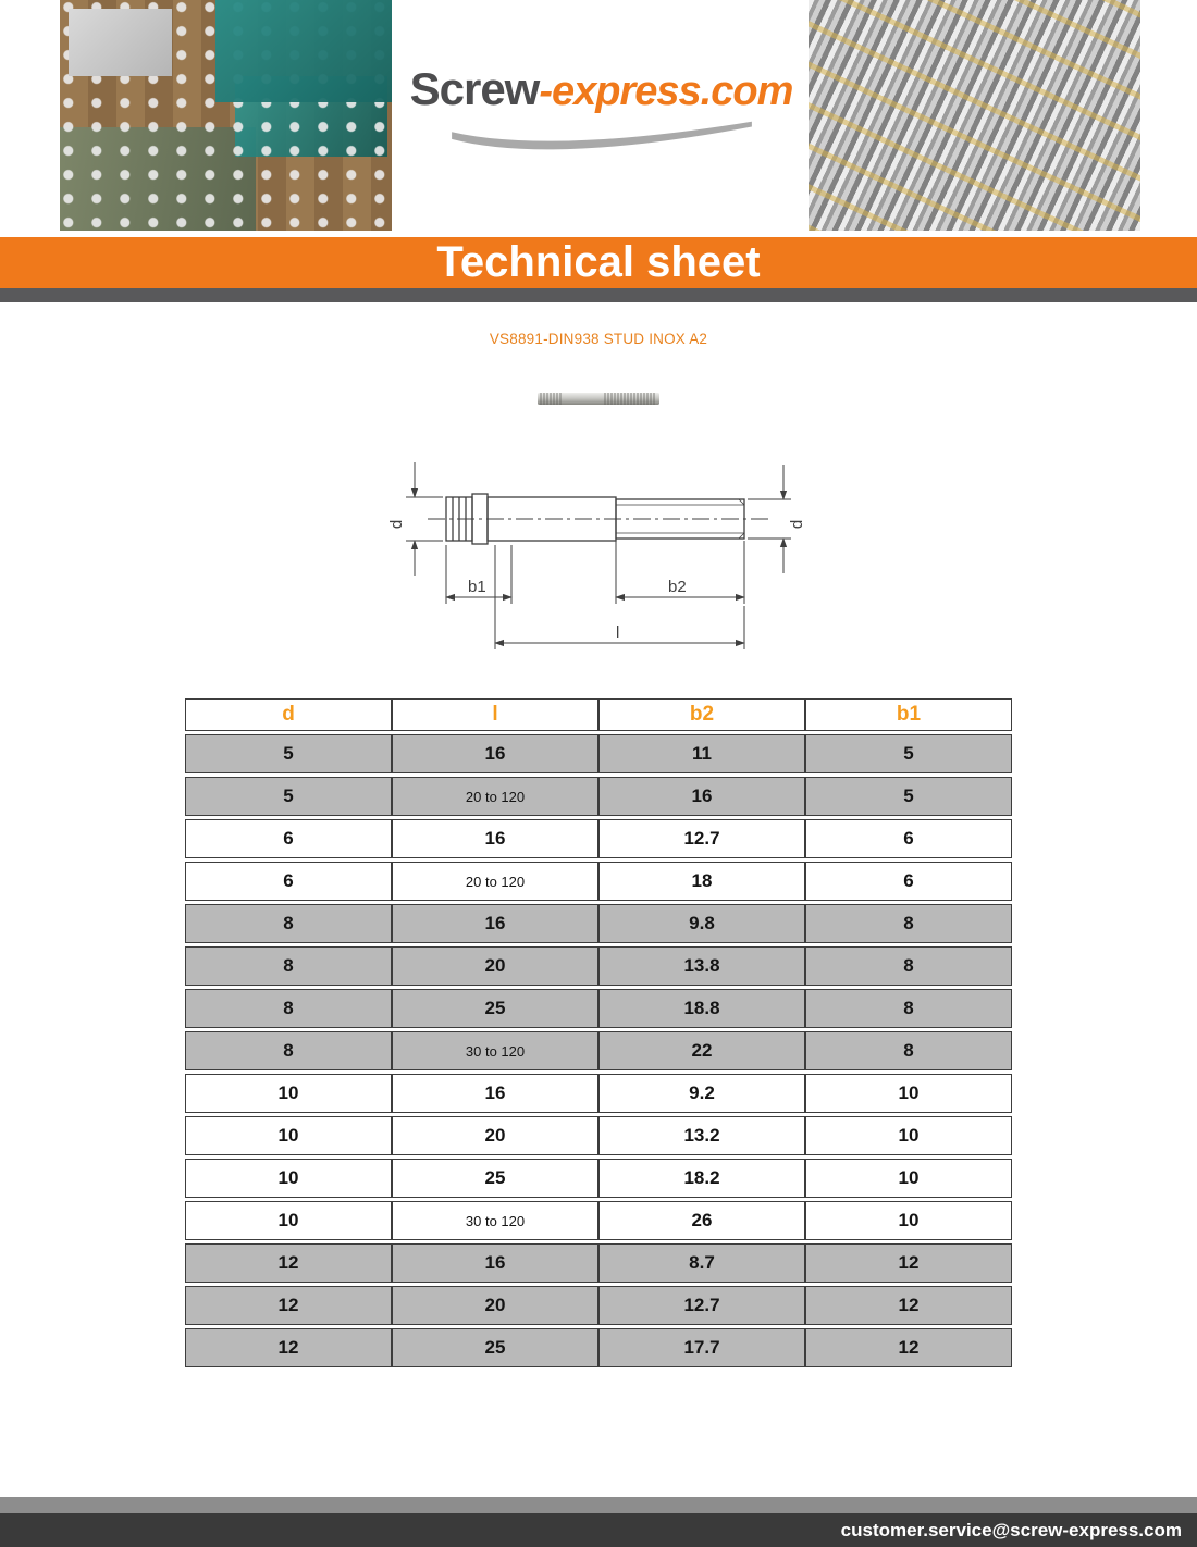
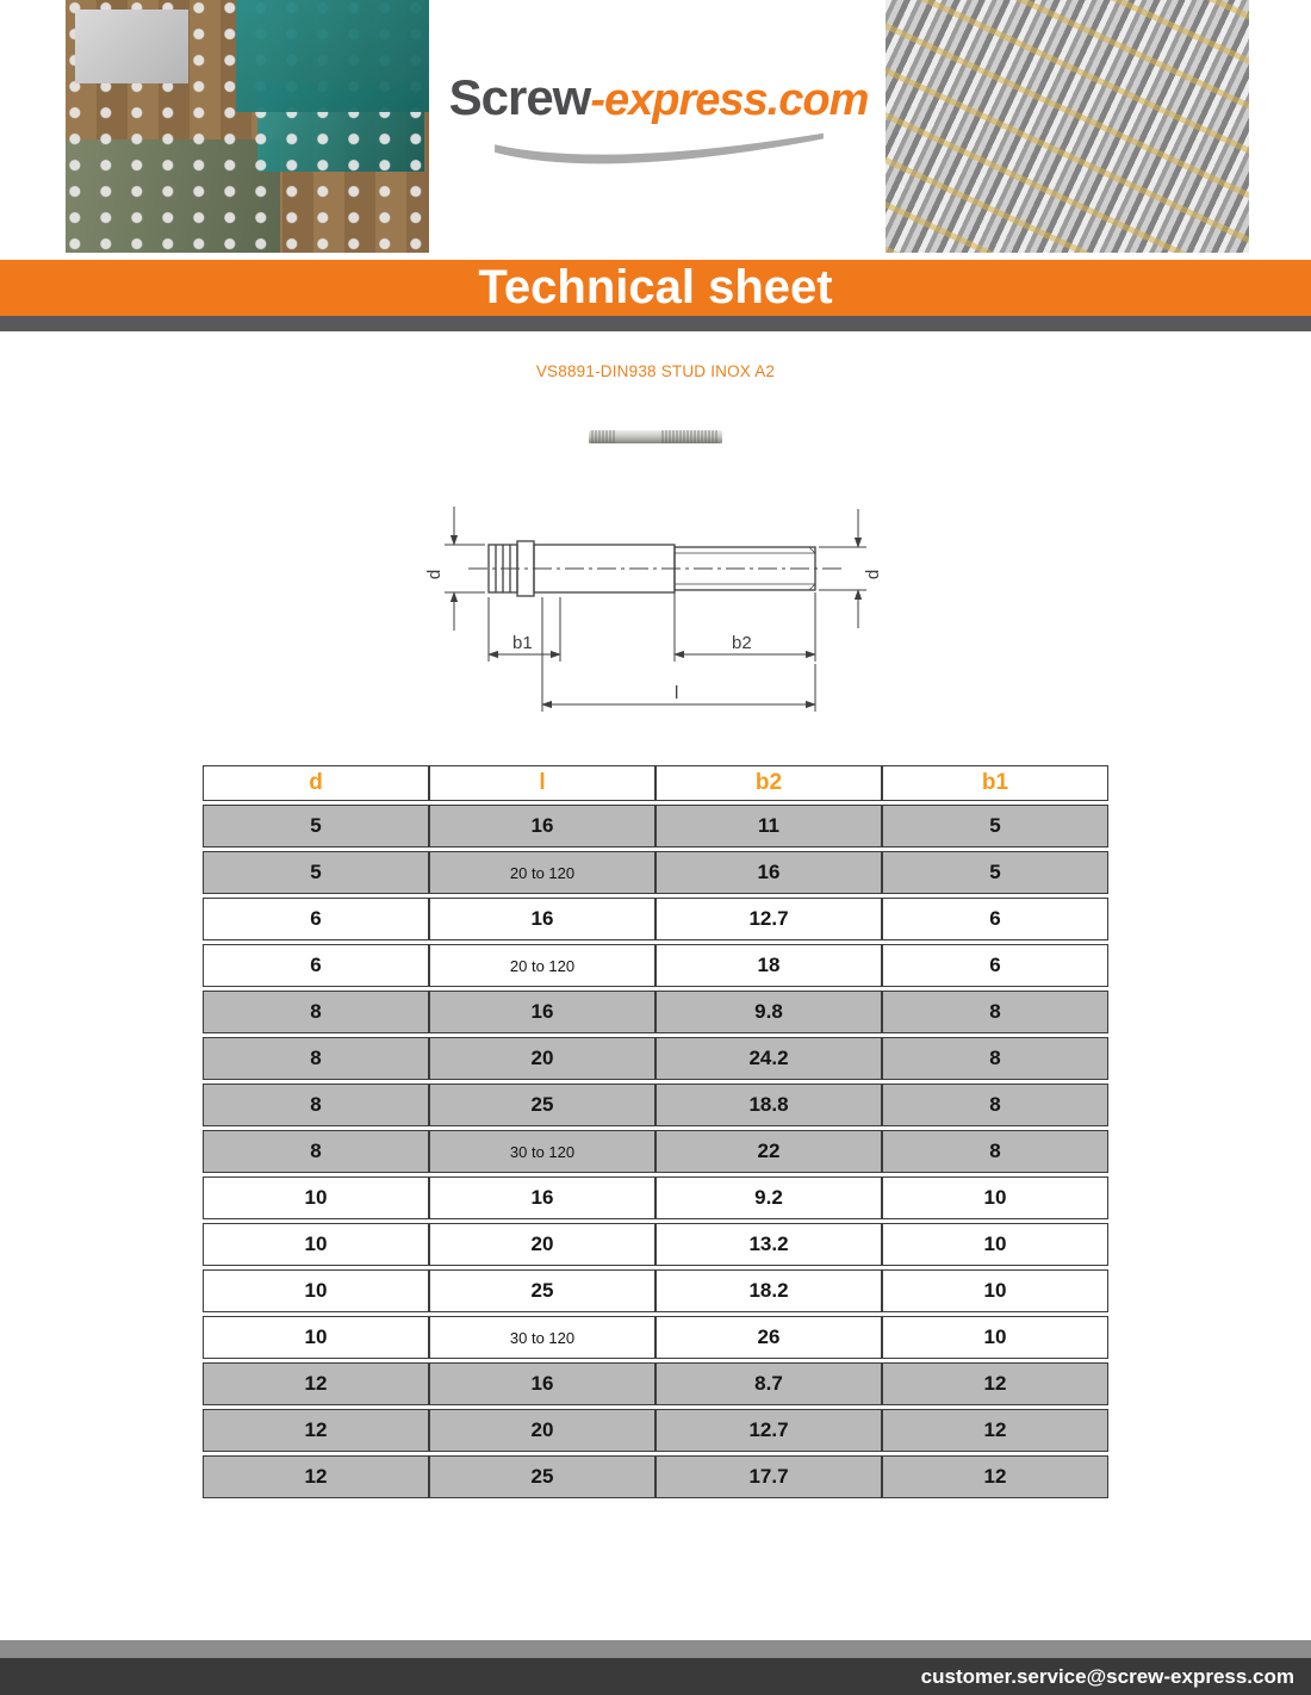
  Screw-express.com
  Technical sheet
  VS8891-DIN938 STUD INOX A2
  b1
  b2
  l
  d	l	b2	b1
  5	16	11	5
  5	20 to 120	16	5
  6	16	12.7	6
  6	20 to 120	18	6
  8	16	9.8	8
- 8	20	13.8	8
+ 8	20	24.2	8
  8	25	18.8	8
  8	30 to 120	22	8
  10	16	9.2	10
  10	20	13.2	10
  10	25	18.2	10
  10	30 to 120	26	10
  12	16	8.7	12
  12	20	12.7	12
  12	25	17.7	12
  customer.service@screw-express.com
